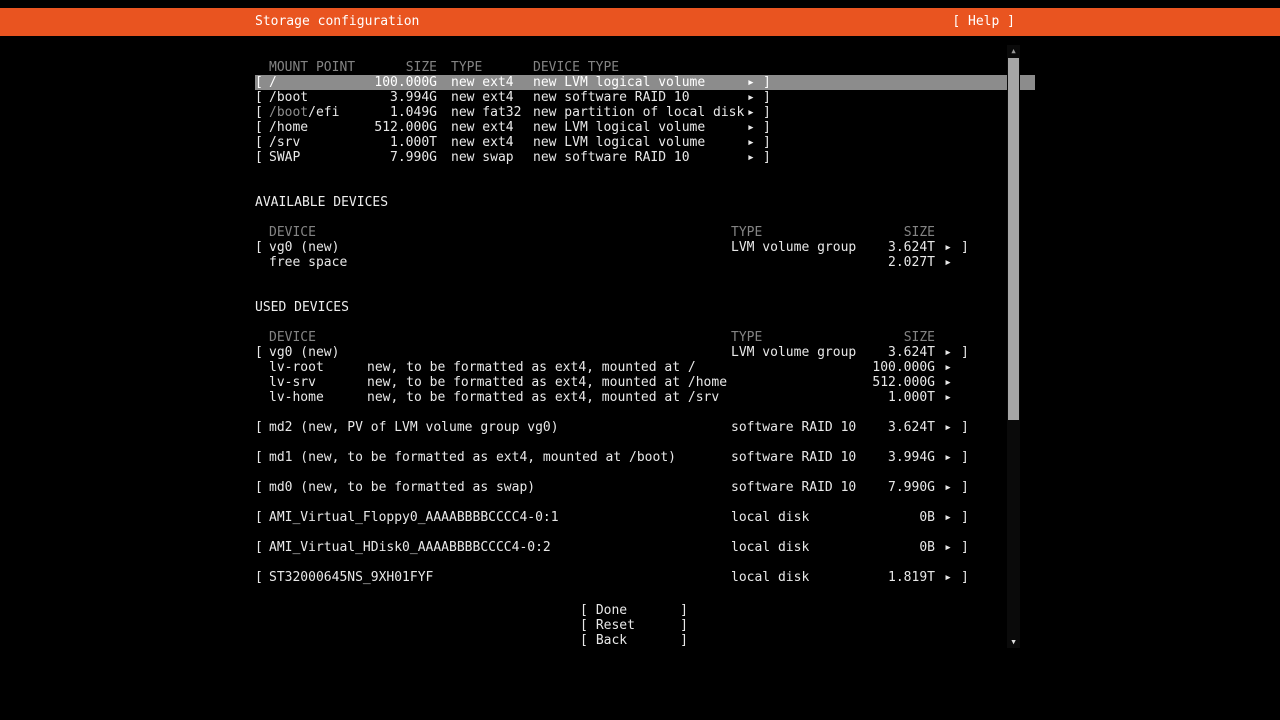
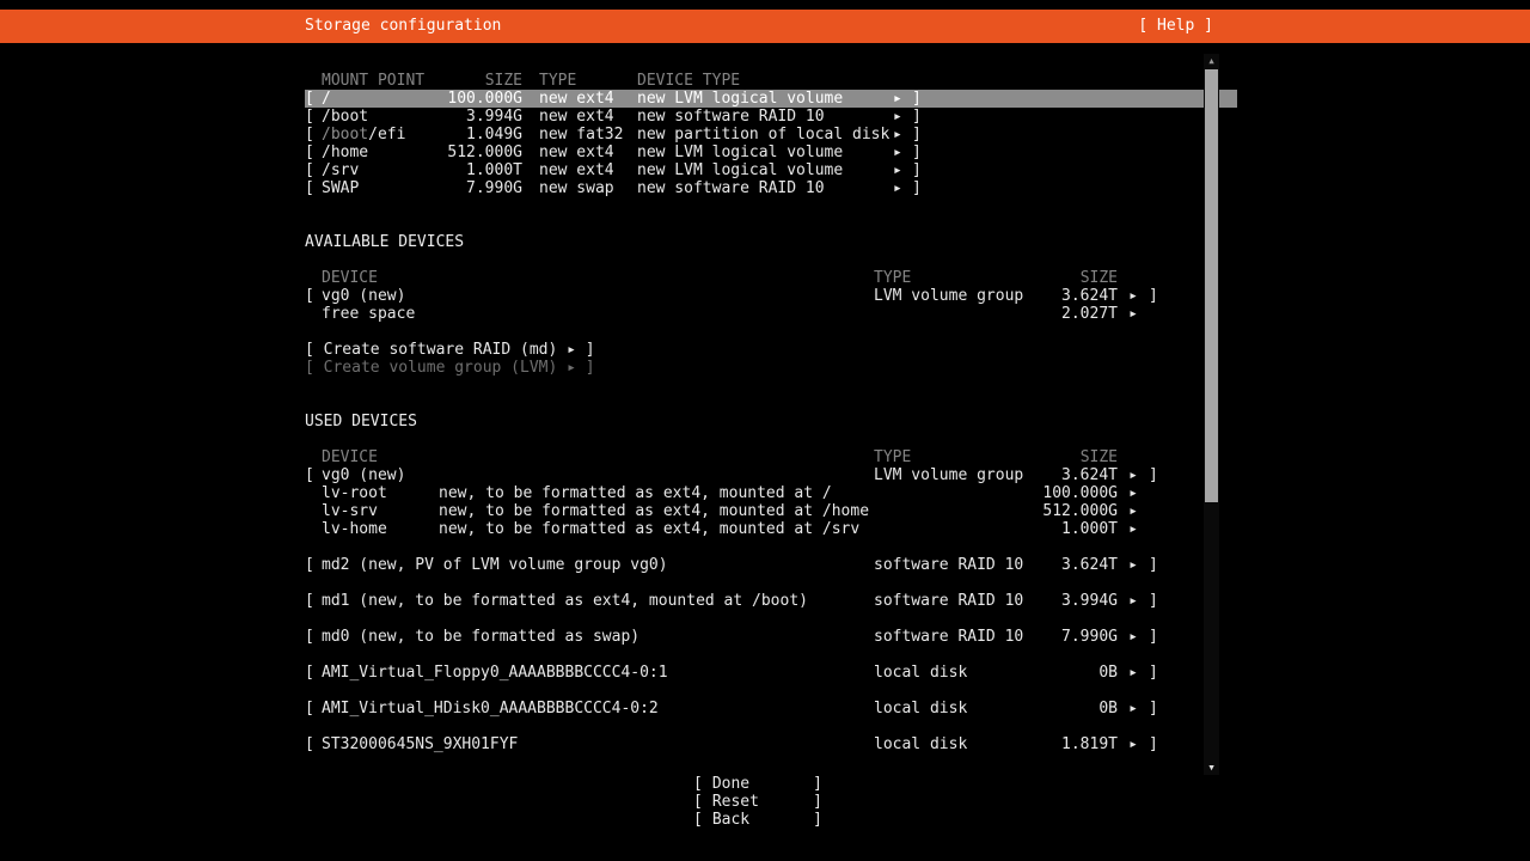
  Storage configuration
  [ Help ]
  MOUNT POINT
  SIZE
  TYPE
  DEVICE TYPE
  [
  /
  100.000G
  new ext4
  new LVM logical volume
  ▸
  ]
  [
  /boot
  3.994G
  new ext4
  new software RAID 10
  ▸
  ]
  [
  /boot/efi
  1.049G
  new fat32
  new partition of local disk
  ▸
  ]
  [
  /home
  512.000G
  new ext4
  new LVM logical volume
  ▸
  ]
  [
  /srv
  1.000T
  new ext4
  new LVM logical volume
  ▸
  ]
  [
  SWAP
  7.990G
  new swap
  new software RAID 10
  ▸
  ]
  AVAILABLE DEVICES
  DEVICE
  TYPE
  SIZE
  [
  vg0 (new)
  LVM volume group
  3.624T
  ▸
  ]
  free space
  2.027T
  ▸
+ [ Create software RAID (md) ▸ ]
+ [ Create volume group (LVM) ▸ ]
  USED DEVICES
  DEVICE
  TYPE
  SIZE
  [
  vg0 (new)
  LVM volume group
  3.624T
  ▸
  ]
  lv-root new, to be formatted as ext4, mounted at /
  100.000G
  ▸
  lv-srv new, to be formatted as ext4, mounted at /home
  512.000G
  ▸
  lv-home new, to be formatted as ext4, mounted at /srv
  1.000T
  ▸
  [
  md2 (new, PV of LVM volume group vg0)
  software RAID 10
  3.624T
  ▸
  ]
  [
  md1 (new, to be formatted as ext4, mounted at /boot)
  software RAID 10
  3.994G
  ▸
  ]
  [
  md0 (new, to be formatted as swap)
  software RAID 10
  7.990G
  ▸
  ]
  [
  AMI_Virtual_Floppy0_AAAABBBBCCCC4-0:1
  local disk
  0B
  ▸
  ]
  [
  AMI_Virtual_HDisk0_AAAABBBBCCCC4-0:2
  local disk
  0B
  ▸
  ]
  [
  ST32000645NS_9XH01FYF
  local disk
  1.819T
  ▸
  ]
  [
  Done
  ]
  [
  Reset
  ]
  [
  Back
  ]
  ▴
  ▾
